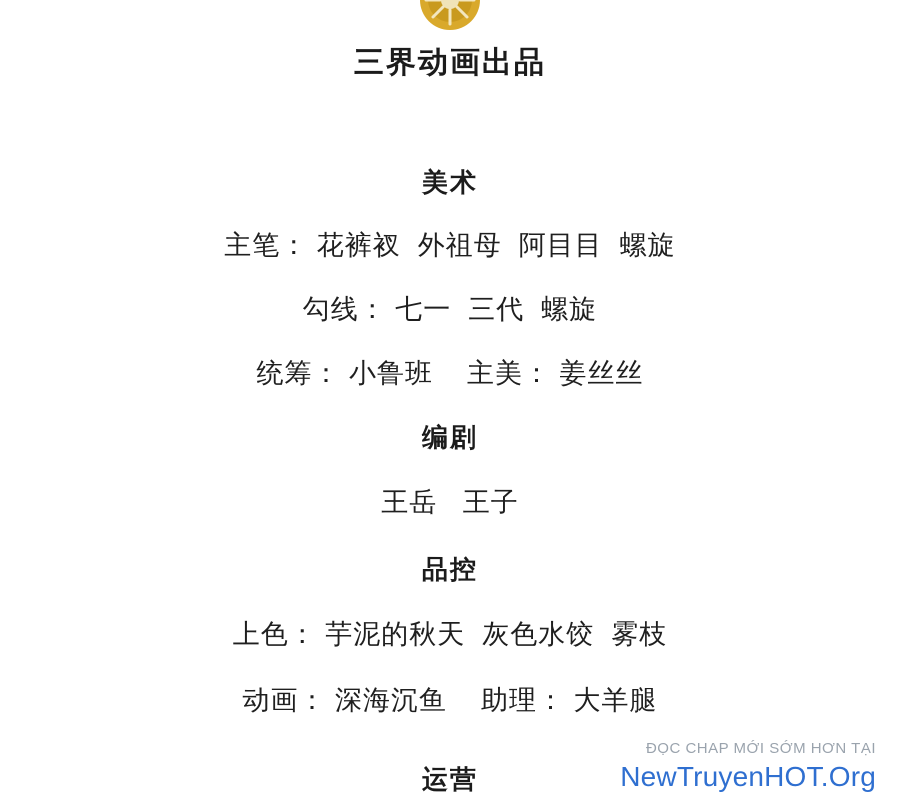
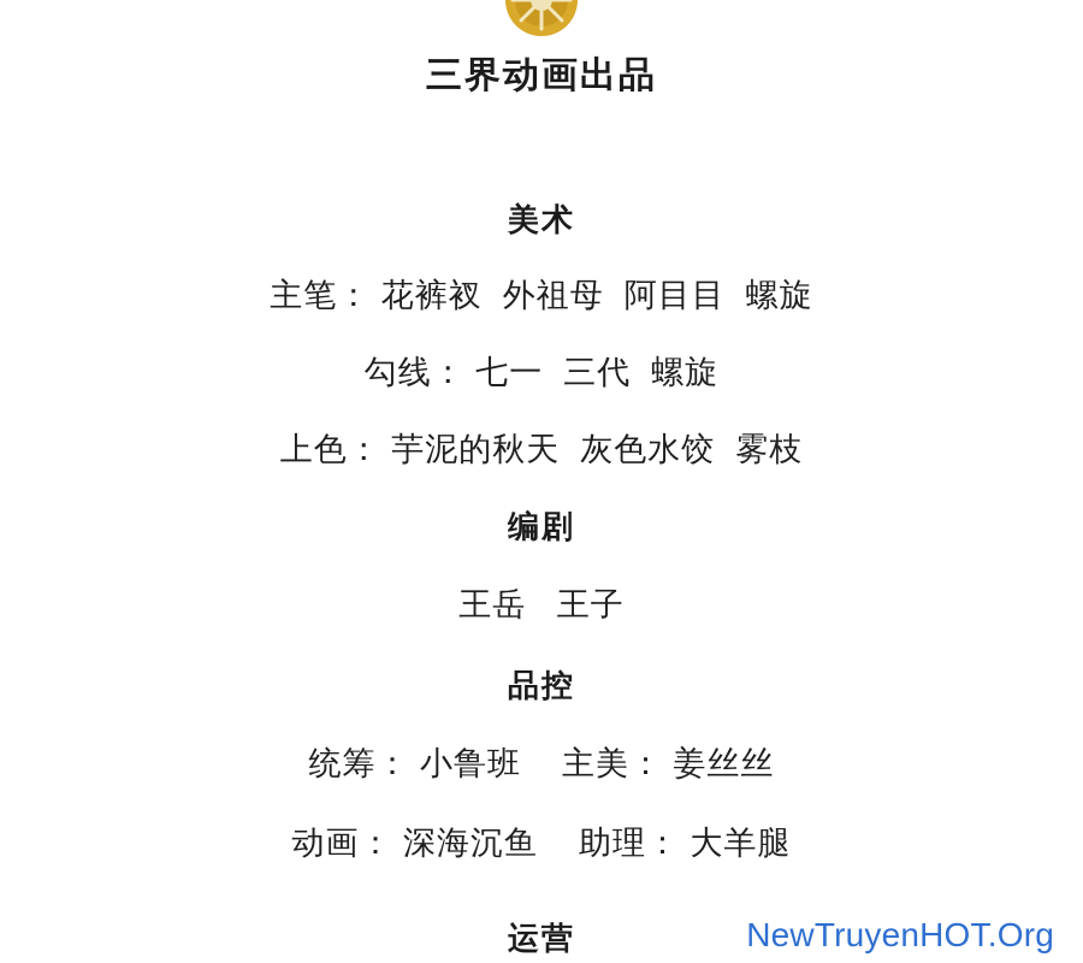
  三界动画出品
  美术
  主笔： 花裤衩 外祖母 阿目目 螺旋
  勾线： 七一 三代 螺旋
- 统筹： 小鲁班 主美： 姜丝丝
+ 上色： 芋泥的秋天 灰色水饺 雾枝
  编剧
  王岳 王子
  品控
- 上色： 芋泥的秋天 灰色水饺 雾枝
+ 统筹： 小鲁班 主美： 姜丝丝
  动画： 深海沉鱼 助理： 大羊腿
  运营
- ĐỌC CHAP MỚI SỚM HƠN TẠI
  NewTruyenHOT.Org
